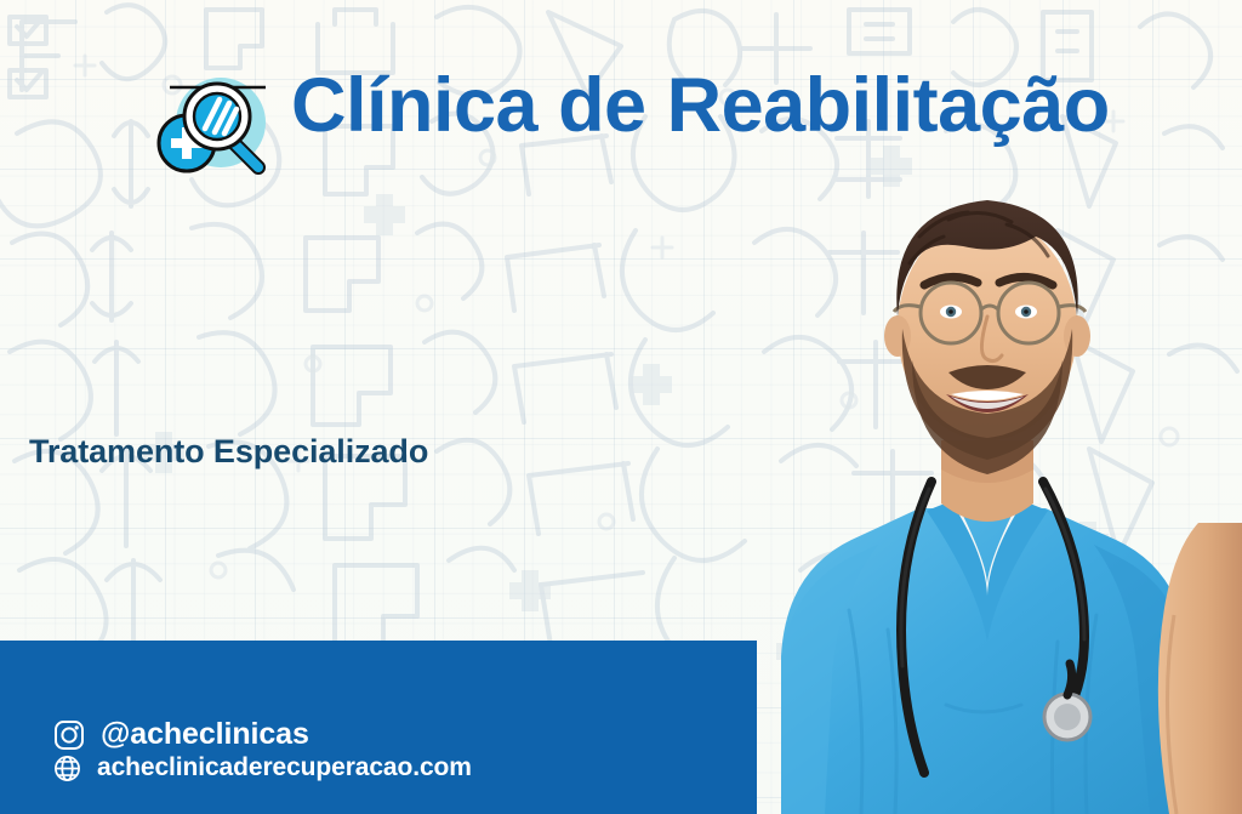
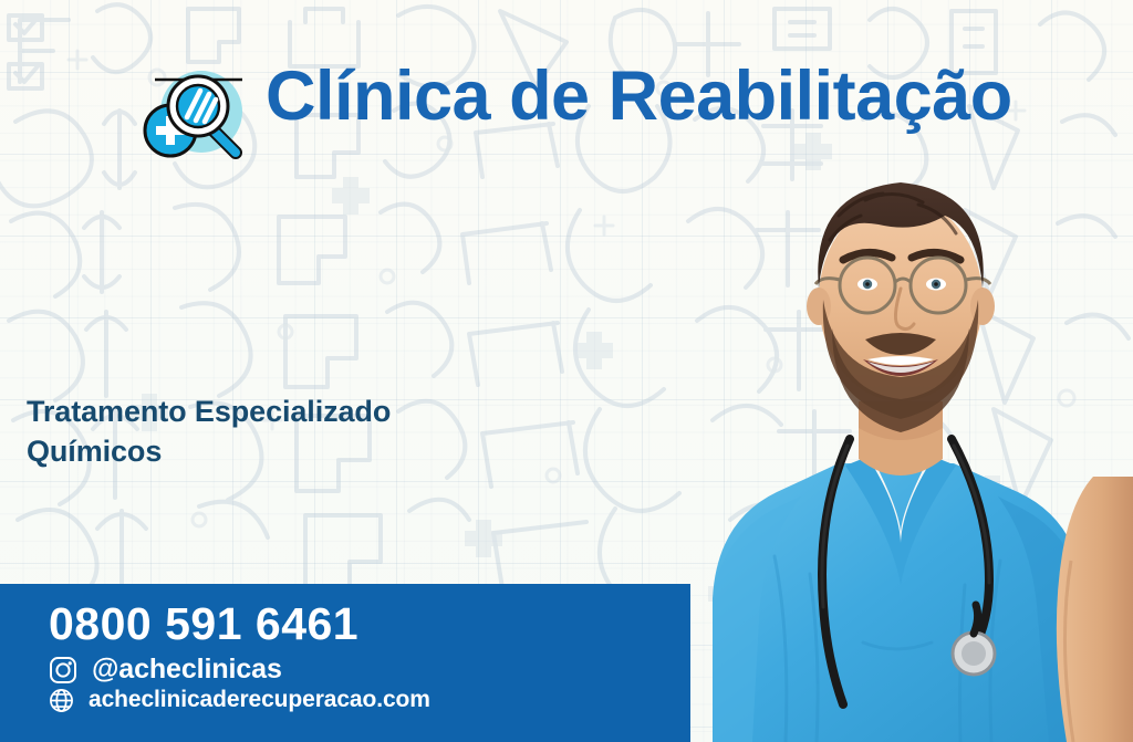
  Clínica de Reabilitação
  Tratamento Especializado
+ Químicos
+ 0800 591 6461
  @acheclinicas
  acheclinicaderecuperacao.com
